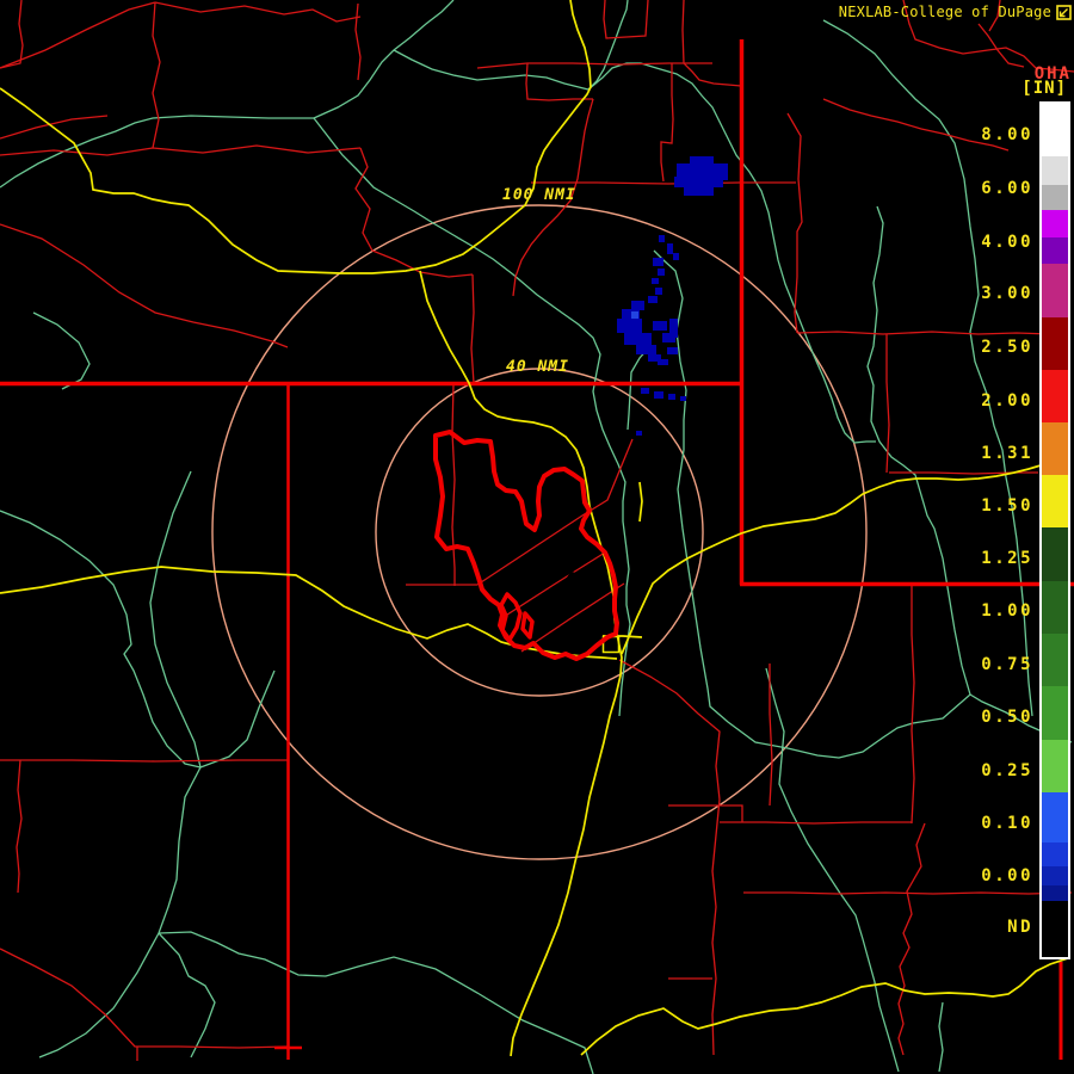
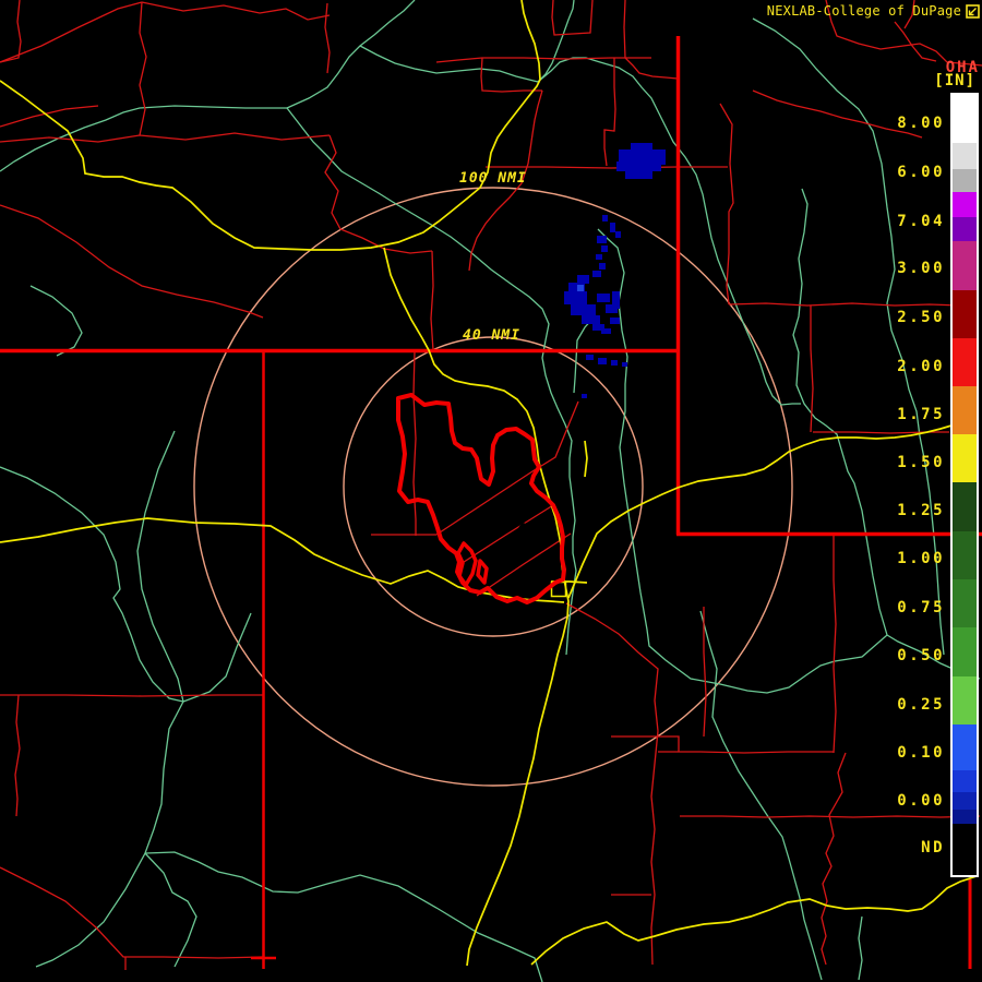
  NEXLAB-College of DuPage
  OHA
  [IN]
  100 NMI
  40 NMI
  8.00
  6.00
- 4.00
+ 7.04
  3.00
  2.50
  2.00
- 1.31
+ 1.75
  1.50
  1.25
  1.00
  0.75
  0.50
  0.25
  0.10
  0.00
  ND
